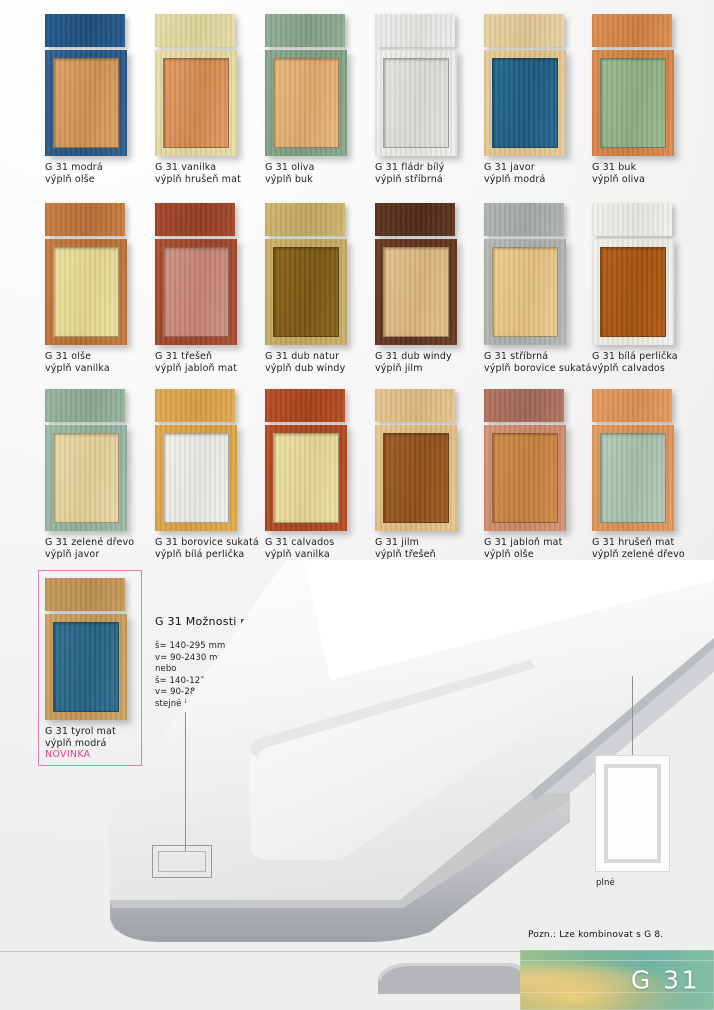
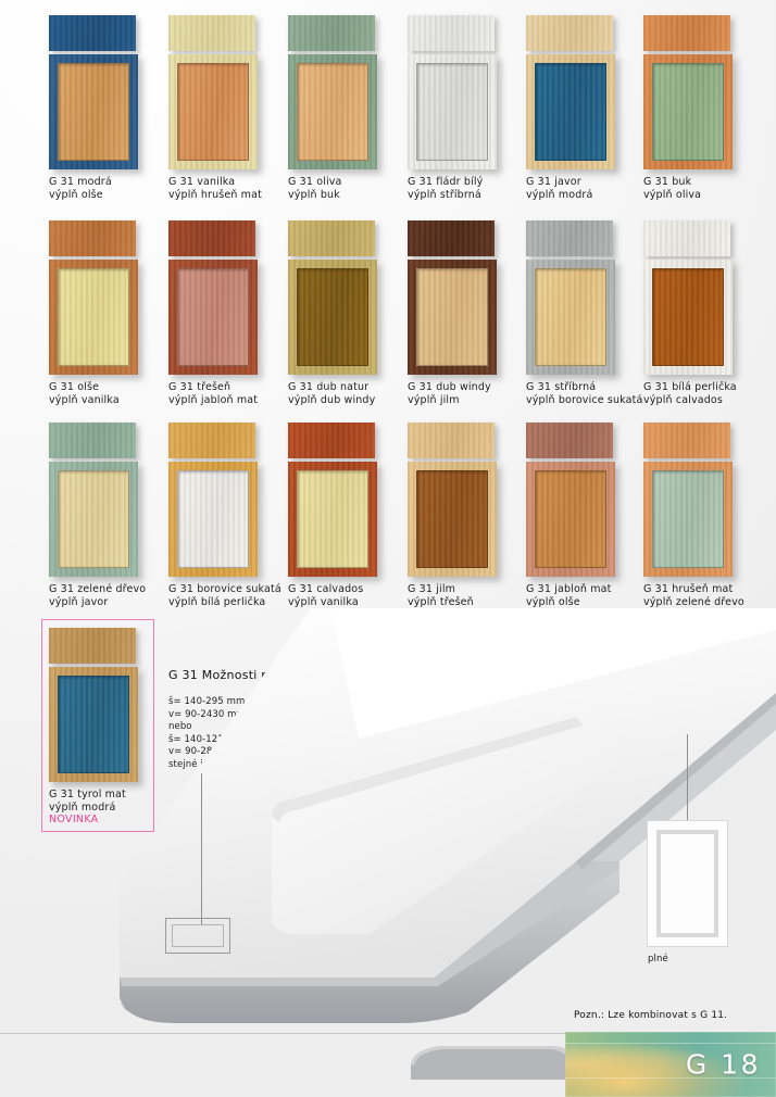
  G 31 modrá
  výplň olše
  G 31 vanilka
  výplň hrušeň mat
  G 31 oliva
  výplň buk
  G 31 fládr bílý
  výplň stříbrná
  G 31 javor
  výplň modrá
  G 31 buk
  výplň oliva
  G 31 olše
  výplň vanilka
  G 31 třešeň
  výplň jabloň mat
  G 31 dub natur
  výplň dub windy
  G 31 dub windy
  výplň jilm
  G 31 stříbrná
  výplň borovice sukatá
  G 31 bílá perlička
  výplň calvados
  G 31 zelené dřevo
  výplň javor
  G 31 borovice sukatá
  výplň bílá perlička
  G 31 calvados
  výplň vanilka
  G 31 jilm
  výplň třešeň
  G 31 jabloň mat
  výplň olše
  G 31 hrušeň mat
  výplň zelené dřevo
  G 31 tyrol mat
  výplň modrá
  NOVINKA
  š= 140-295 mm
  v= 90-2430 m
  nebo
  v= 90-28
  plné
- Pozn.: Lze kombinovat s G 8.
+ Pozn.: Lze kombinovat s G 11.
- G 31
+ G 18
